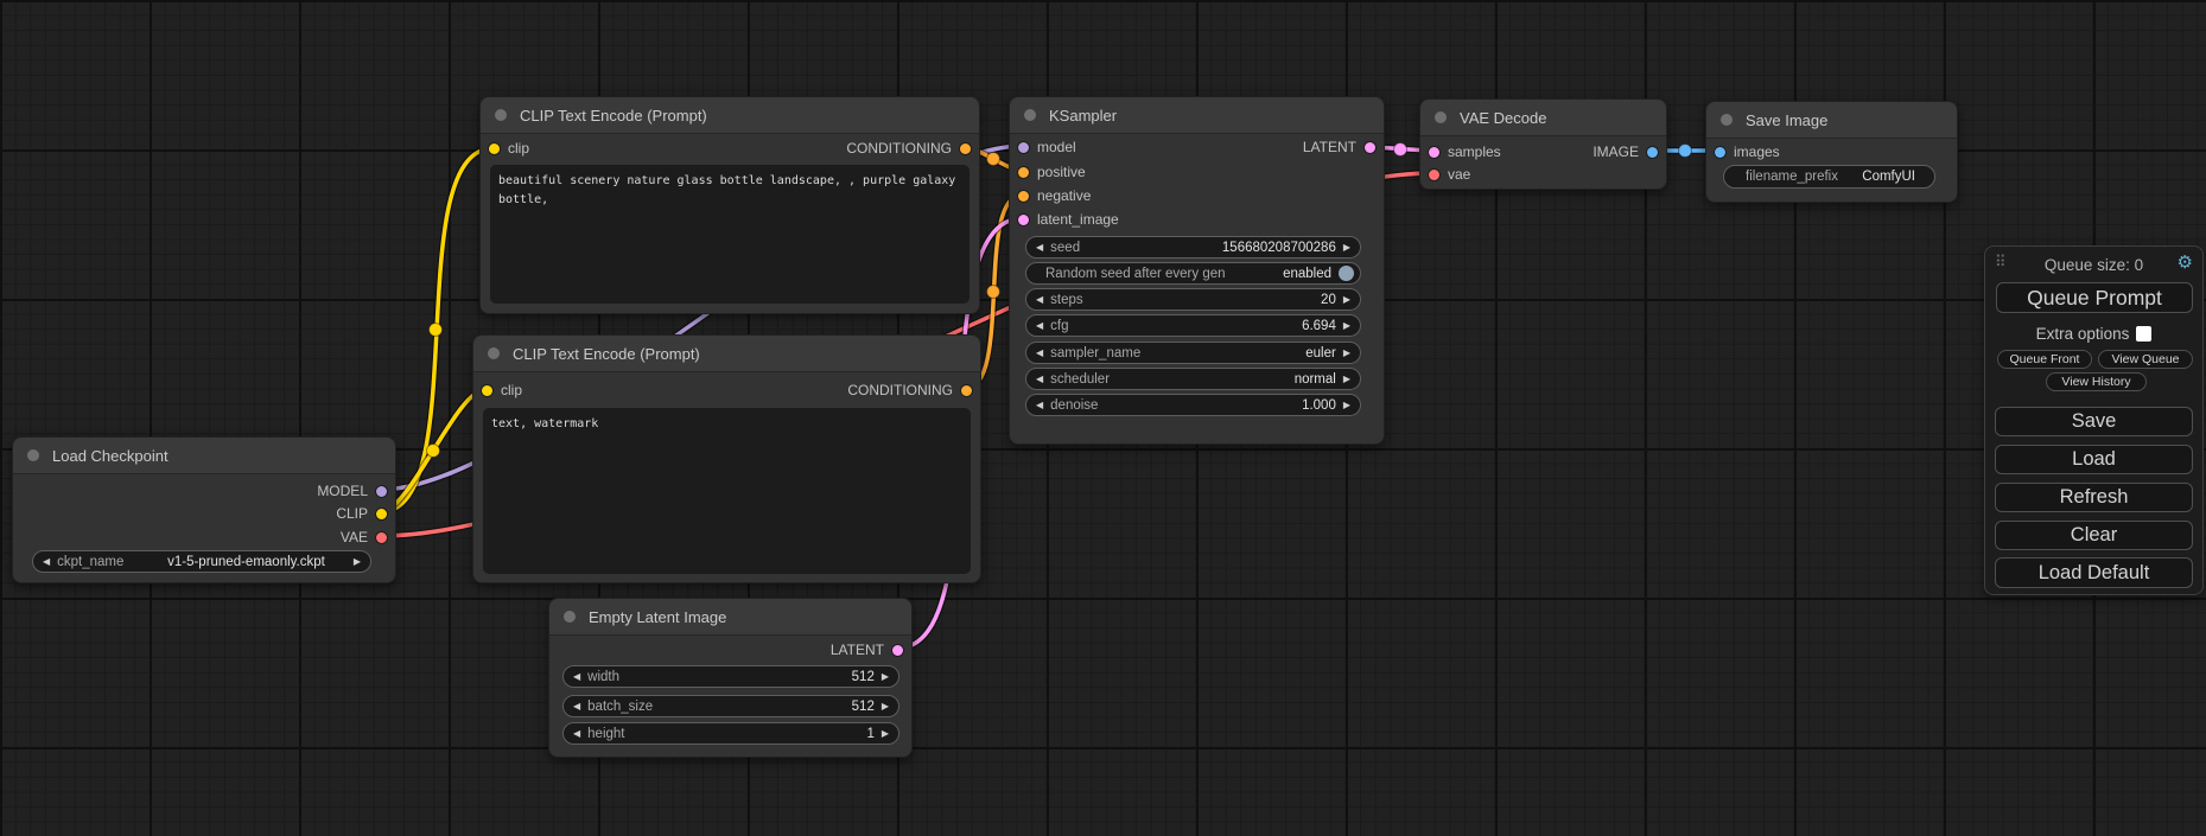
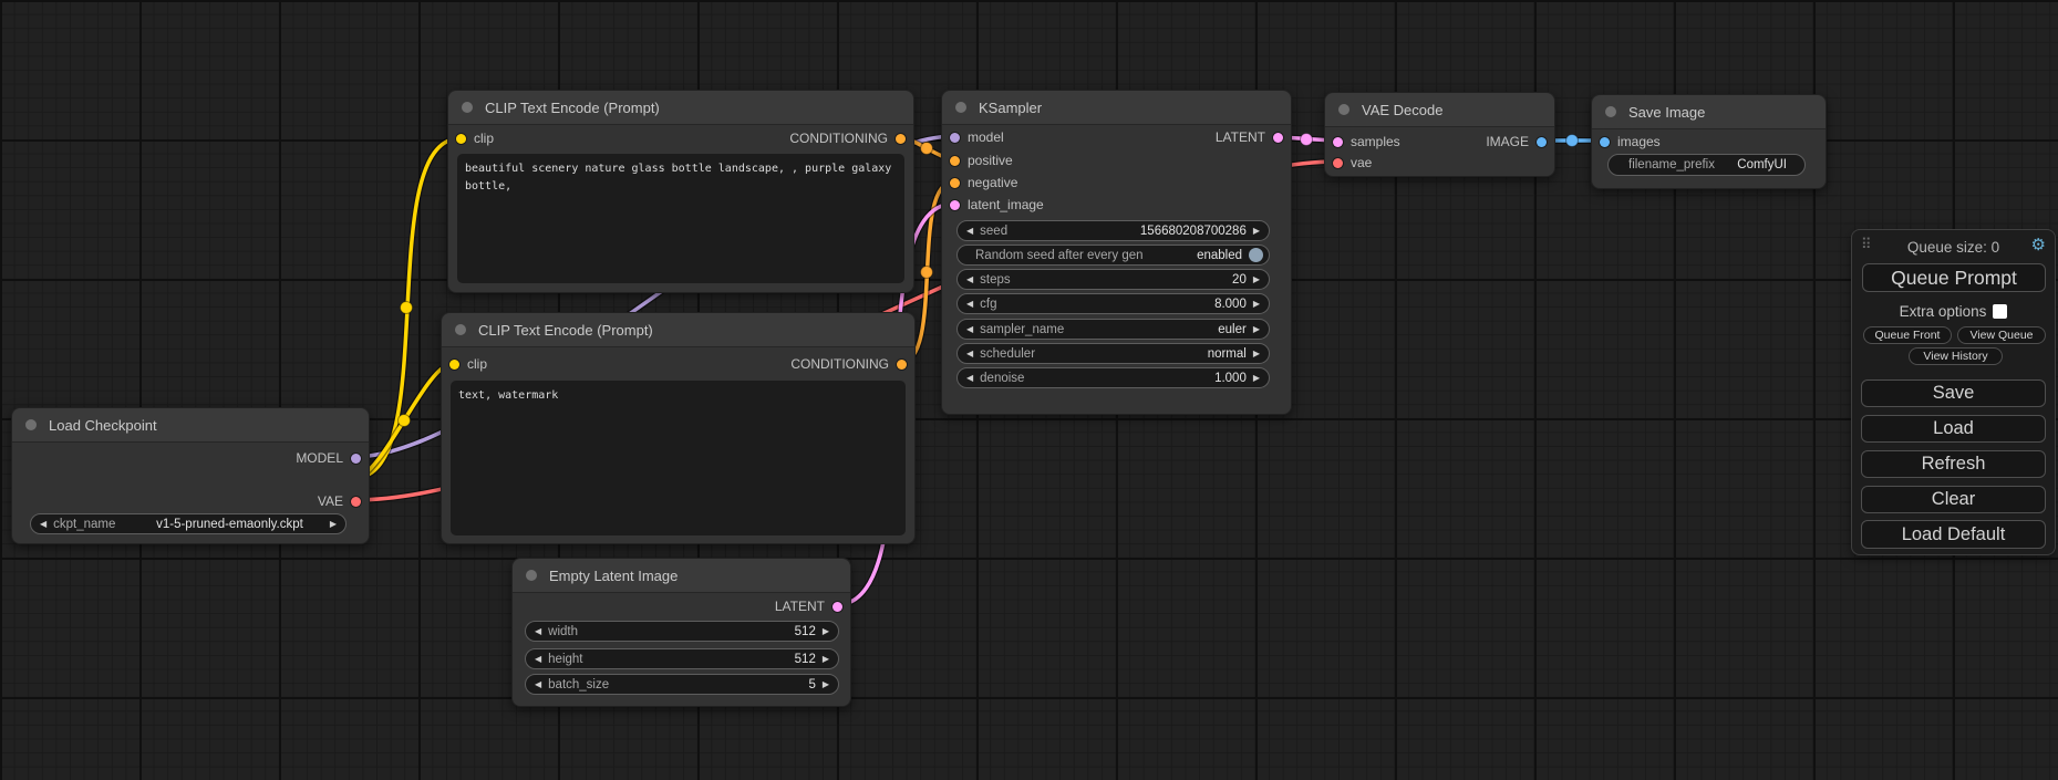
  Load Checkpoint
  MODEL
- CLIP
  VAE
  ◀
  ckpt_name
  v1-5-pruned-emaonly.ckpt
  ▶
  CLIP Text Encode (Prompt)
  clip
  CONDITIONING
  beautiful scenery nature glass bottle landscape, , purple galaxy bottle,
  CLIP Text Encode (Prompt)
  clip
  CONDITIONING
  text, watermark
  KSampler
  model
  LATENT
  positive
  negative
  latent_image
  ◀
  seed
  156680208700286
  ▶
  Random seed after every gen
  enabled
  ◀
  steps
  20
  ▶
  ◀
  cfg
- 6.694
+ 8.000
  ▶
  ◀
  sampler_name
  euler
  ▶
  ◀
  scheduler
  normal
  ▶
  ◀
  denoise
  1.000
  ▶
  VAE Decode
  samples
  IMAGE
  vae
  Save Image
  images
  filename_prefix
  ComfyUI
  Empty Latent Image
  LATENT
  ◀
  width
  512
  ▶
  ◀
- batch_size
+ height
  512
  ▶
  ◀
- height
+ batch_size
- 1
+ 5
  ▶
  ⠿
  Queue size: 0
  ⚙
  Queue Prompt
  Extra options
  Queue Front
  View Queue
  View History
  Save
  Load
  Refresh
  Clear
  Load Default
